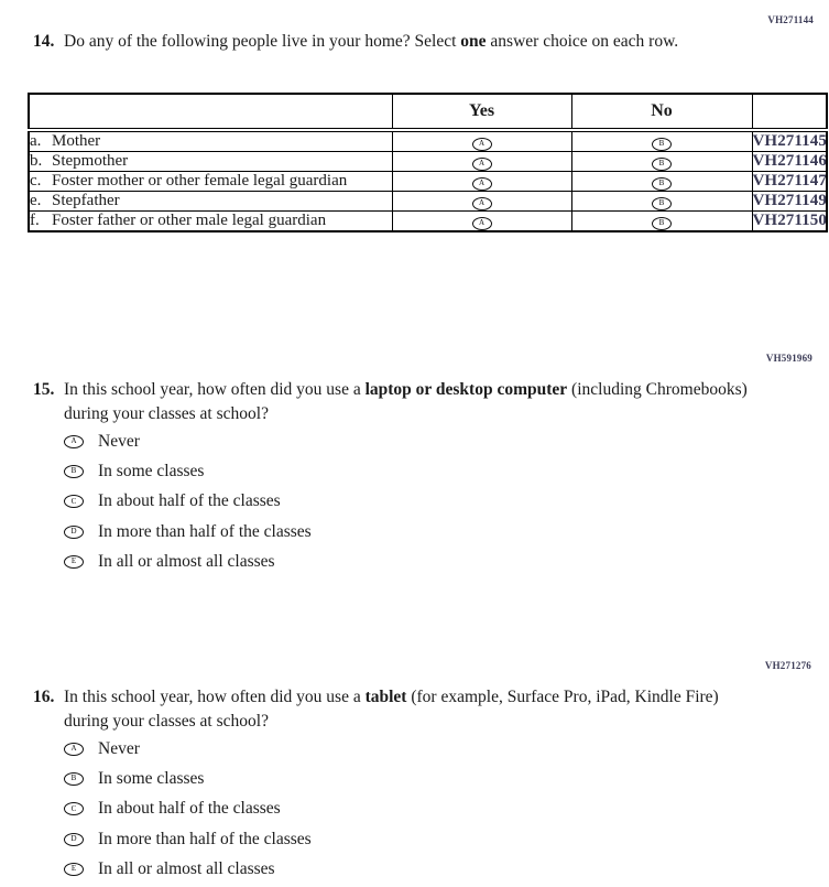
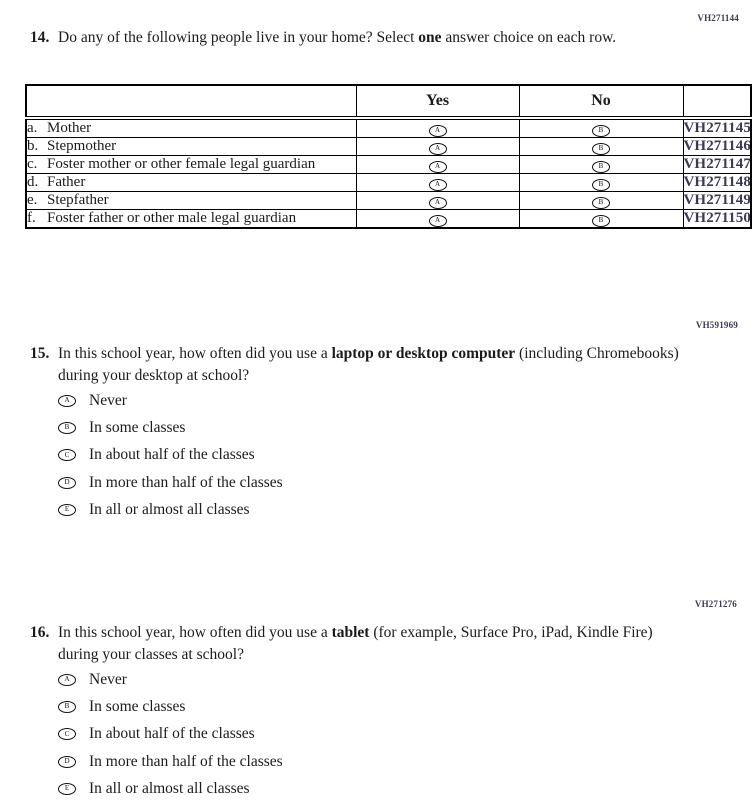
  VH271144
  VH591969
  VH271276
  14.
  Do any of the following people live in your home? Select one answer choice on each row.
  	Yes	No
  a. Mother	A	B	VH271145
  b. Stepmother	A	B	VH271146
  c. Foster mother or other female legal guardian	A	B	VH271147
+ d. Father	A	B	VH271148
  e. Stepfather	A	B	VH271149
  f. Foster father or other male legal guardian	A	B	VH271150
  15.
- In this school year, how often did you use a laptop or desktop computer (including Chromebooks) during your classes at school?
+ In this school year, how often did you use a laptop or desktop computer (including Chromebooks) during your desktop at school?
  A
  Never
  B
  In some classes
  C
  In about half of the classes
  D
  In more than half of the classes
  In all or almost all classes
  16.
  In this school year, how often did you use a tablet (for example, Surface Pro, iPad, Kindle Fire) during your classes at school?
  A
  Never
  B
  In some classes
  C
  In about half of the classes
  D
  In more than half of the classes
  E
  In all or almost all classes
